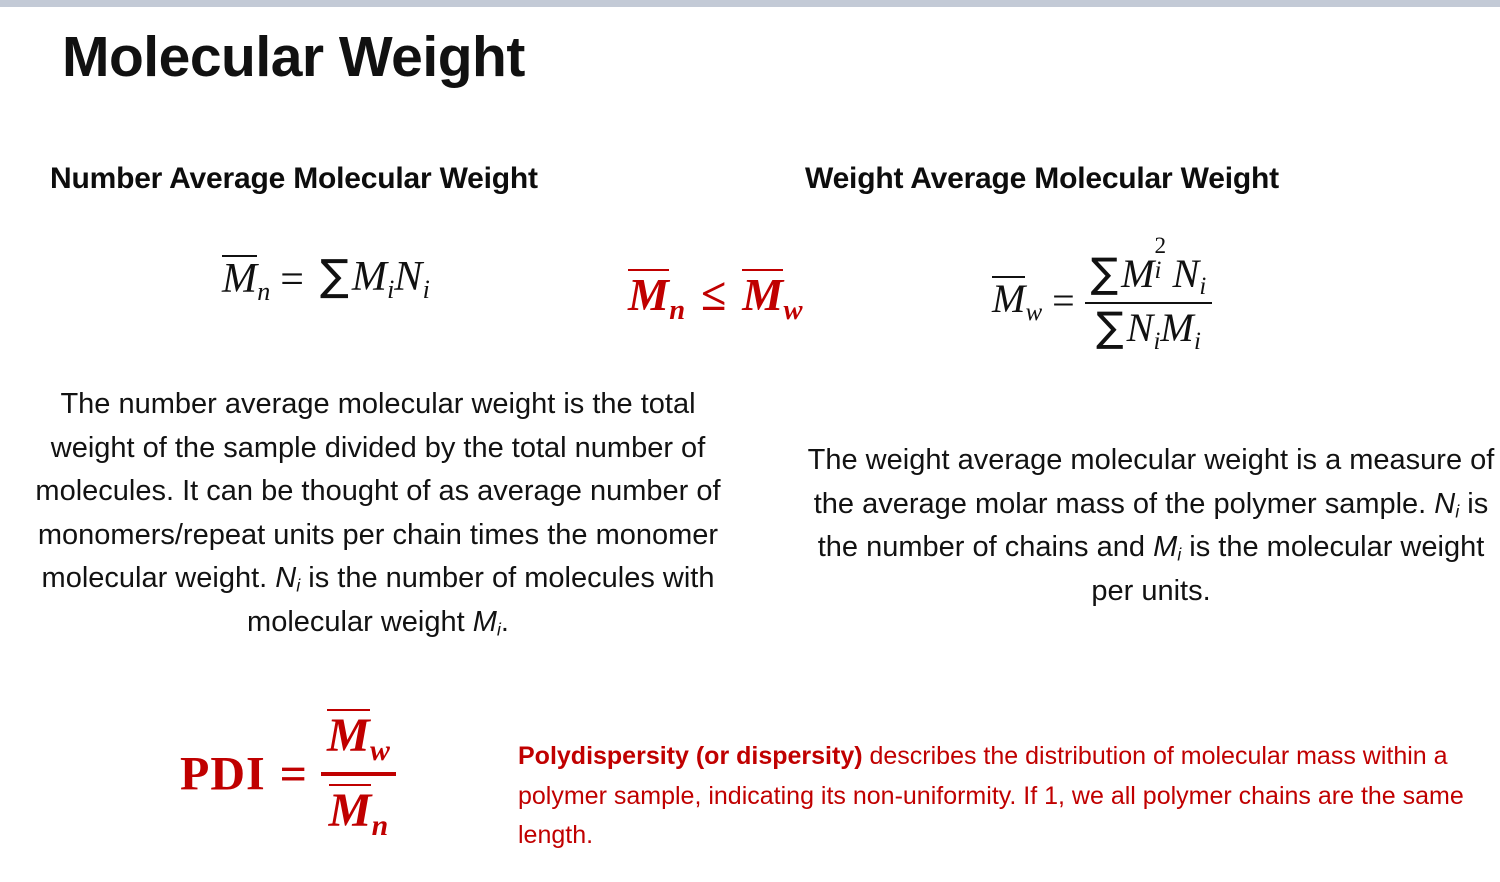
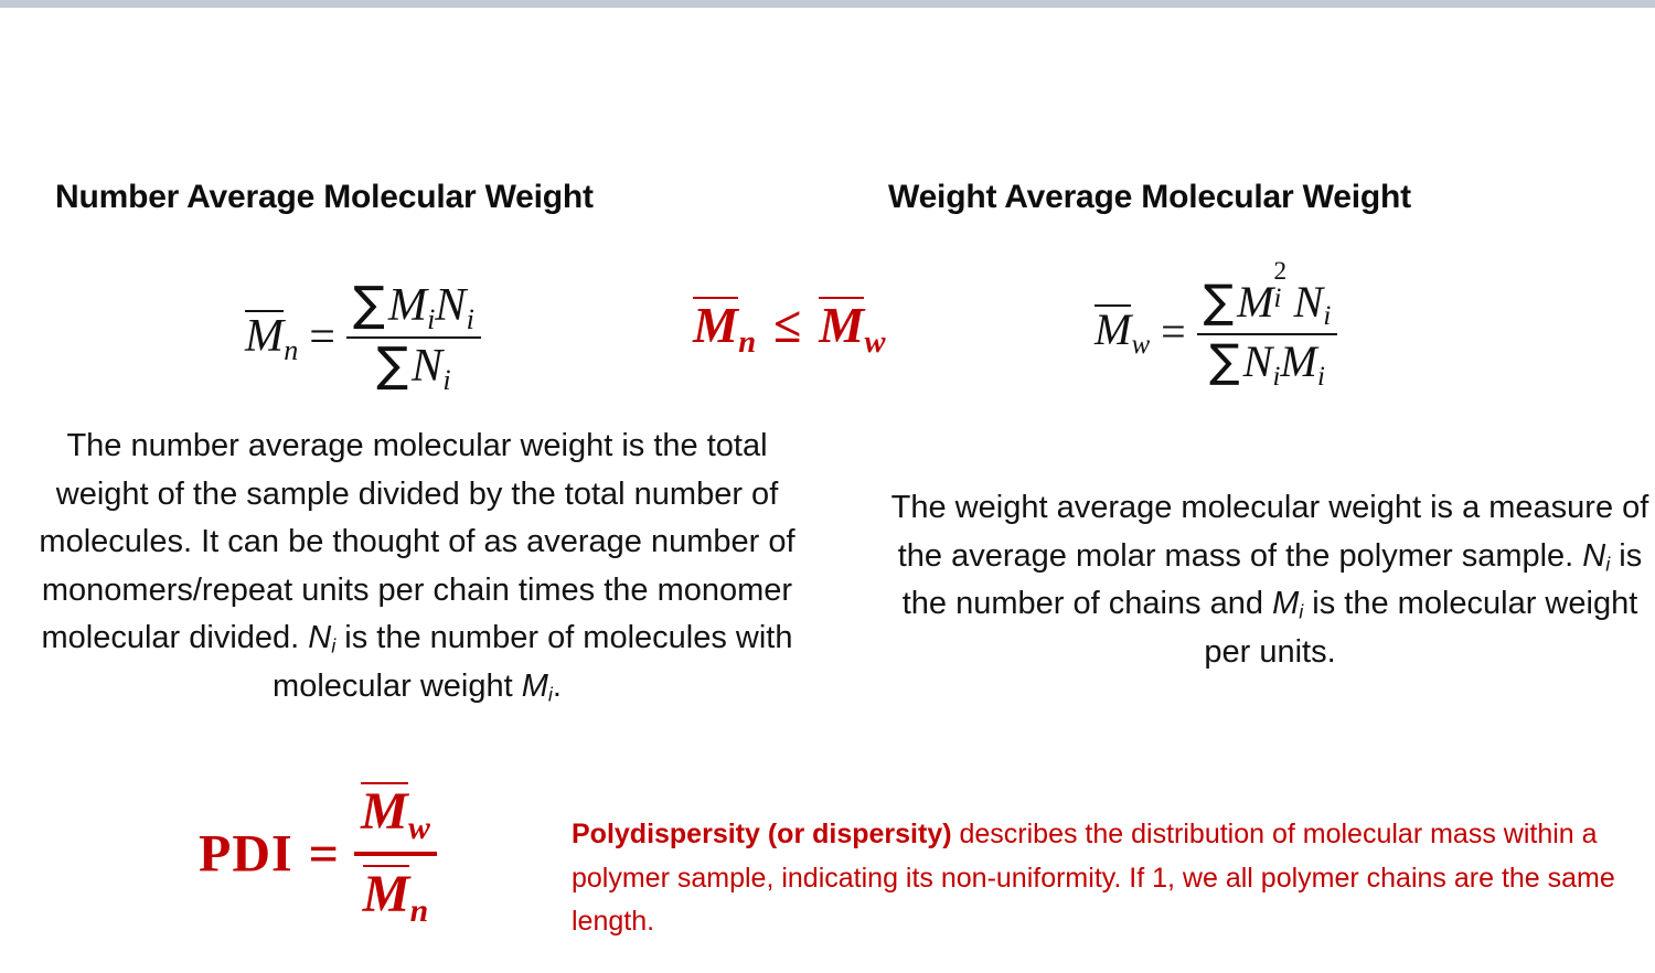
- Molecular Weight
  Number Average Molecular Weight
  Weight Average Molecular Weight
  Mn =
  ∑MiNi
+ ∑Ni
  Mn≤ Mw
  Mw =
  ∑M
  2
  i
  Ni
  ∑NiMi
- The number average molecular weight is the total weight of the sample divided by the total number of molecules. It can be thought of as average number of monomers/repeat units per chain times the monomer molecular weight. Ni is the number of molecules with molecular weight Mi.
+ The number average molecular weight is the total weight of the sample divided by the total number of molecules. It can be thought of as average number of monomers/repeat units per chain times the monomer molecular divided. Ni is the number of molecules with molecular weight Mi.
  The weight average molecular weight is a measure of the average molar mass of the polymer sample. Ni is the number of chains and Mi is the molecular weight per units.
  PDI =
  Mw
  Mn
  Polydispersity (or dispersity) describes the distribution of molecular mass within a polymer sample, indicating its non-uniformity. If 1, we all polymer chains are the same length.
